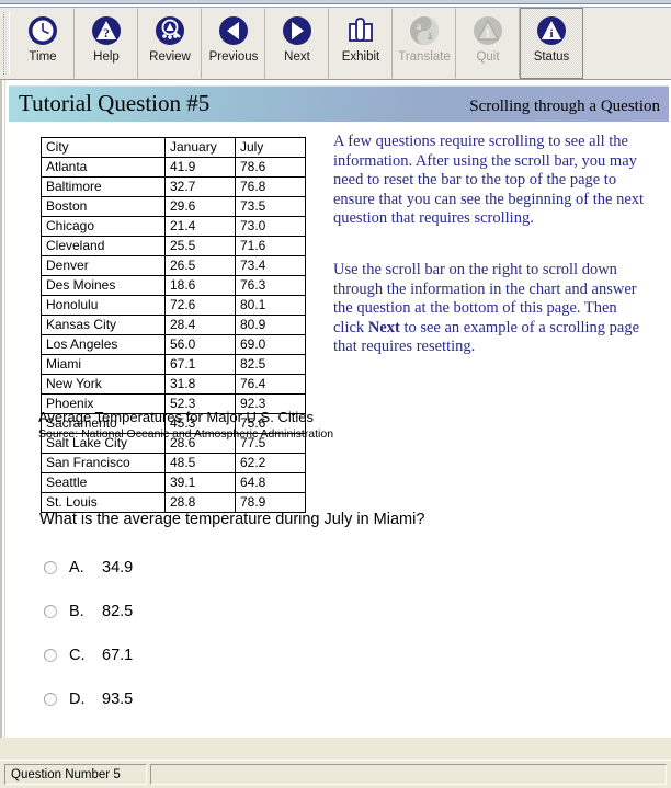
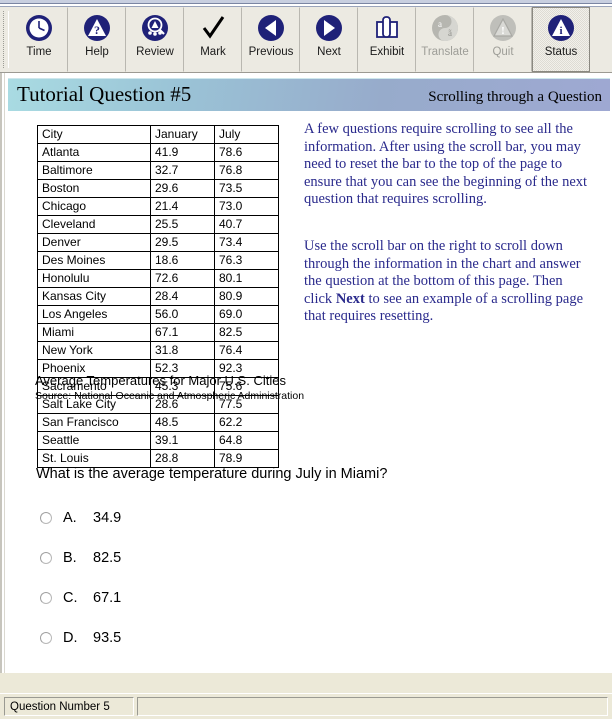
  Time
  ?
  Help
  Review
+ Mark
  Previous
  Next
  Exhibit
  a
  ã
  Translate
  !
  Quit
  i
  Status
  Tutorial Question #5
  Scrolling through a Question
  City	January	July
  Atlanta	41.9	78.6
  Baltimore	32.7	76.8
  Boston	29.6	73.5
  Chicago	21.4	73.0
- Cleveland	25.5	71.6
+ Cleveland	25.5	40.7
- Denver	26.5	73.4
+ Denver	29.5	73.4
  Des Moines	18.6	76.3
  Honolulu	72.6	80.1
  Kansas City	28.4	80.9
  Los Angeles	56.0	69.0
  Miami	67.1	82.5
  New York	31.8	76.4
  Phoenix	52.3	92.3
  Sacramento	45.3	75.6
  Salt Lake City	28.6	77.5
  San Francisco	48.5	62.2
  Seattle	39.1	64.8
  St. Louis	28.8	78.9
  Average Temperatures for Major U.S. Cities
  Source: National Oceanic and Atmospheric Administration
  A few questions require scrolling to see all the information. After using the scroll bar, you may need to reset the bar to the top of the page to ensure that you can see the beginning of the next question that requires scrolling.
  Use the scroll bar on the right to scroll down through the information in the chart and answer the question at the bottom of this page. Then click Next to see an example of a scrolling page that requires resetting.
  What is the average temperature during July in Miami?
  A.
  34.9
  B.
  82.5
  C.
  67.1
  D.
  93.5
  Question Number 5
